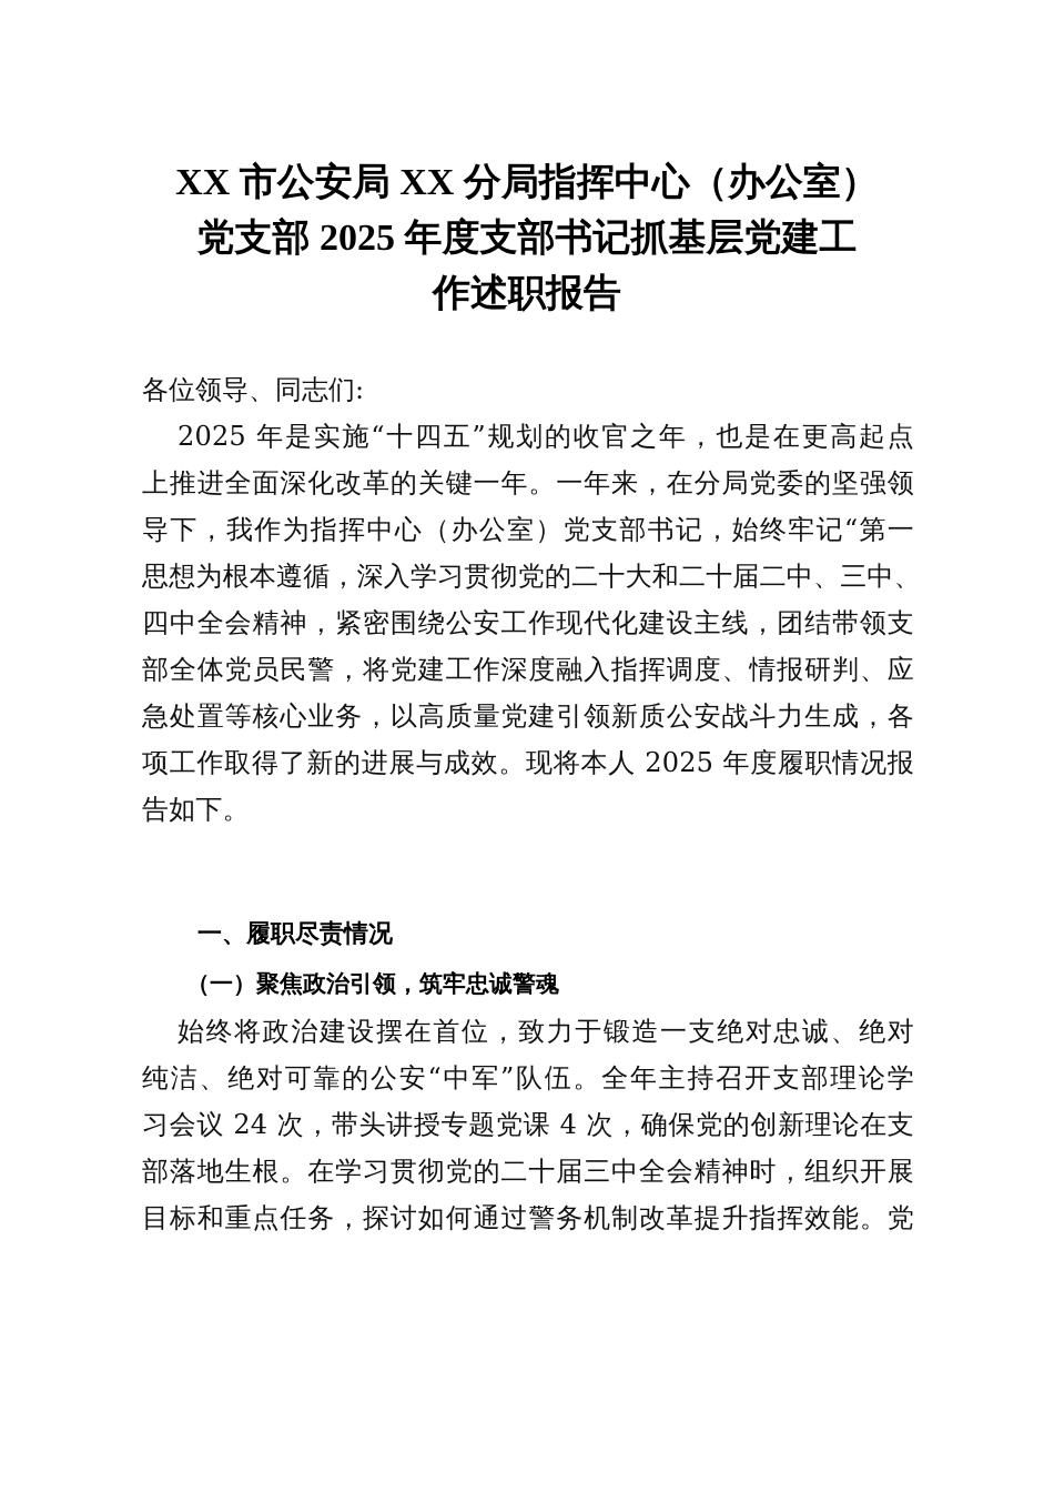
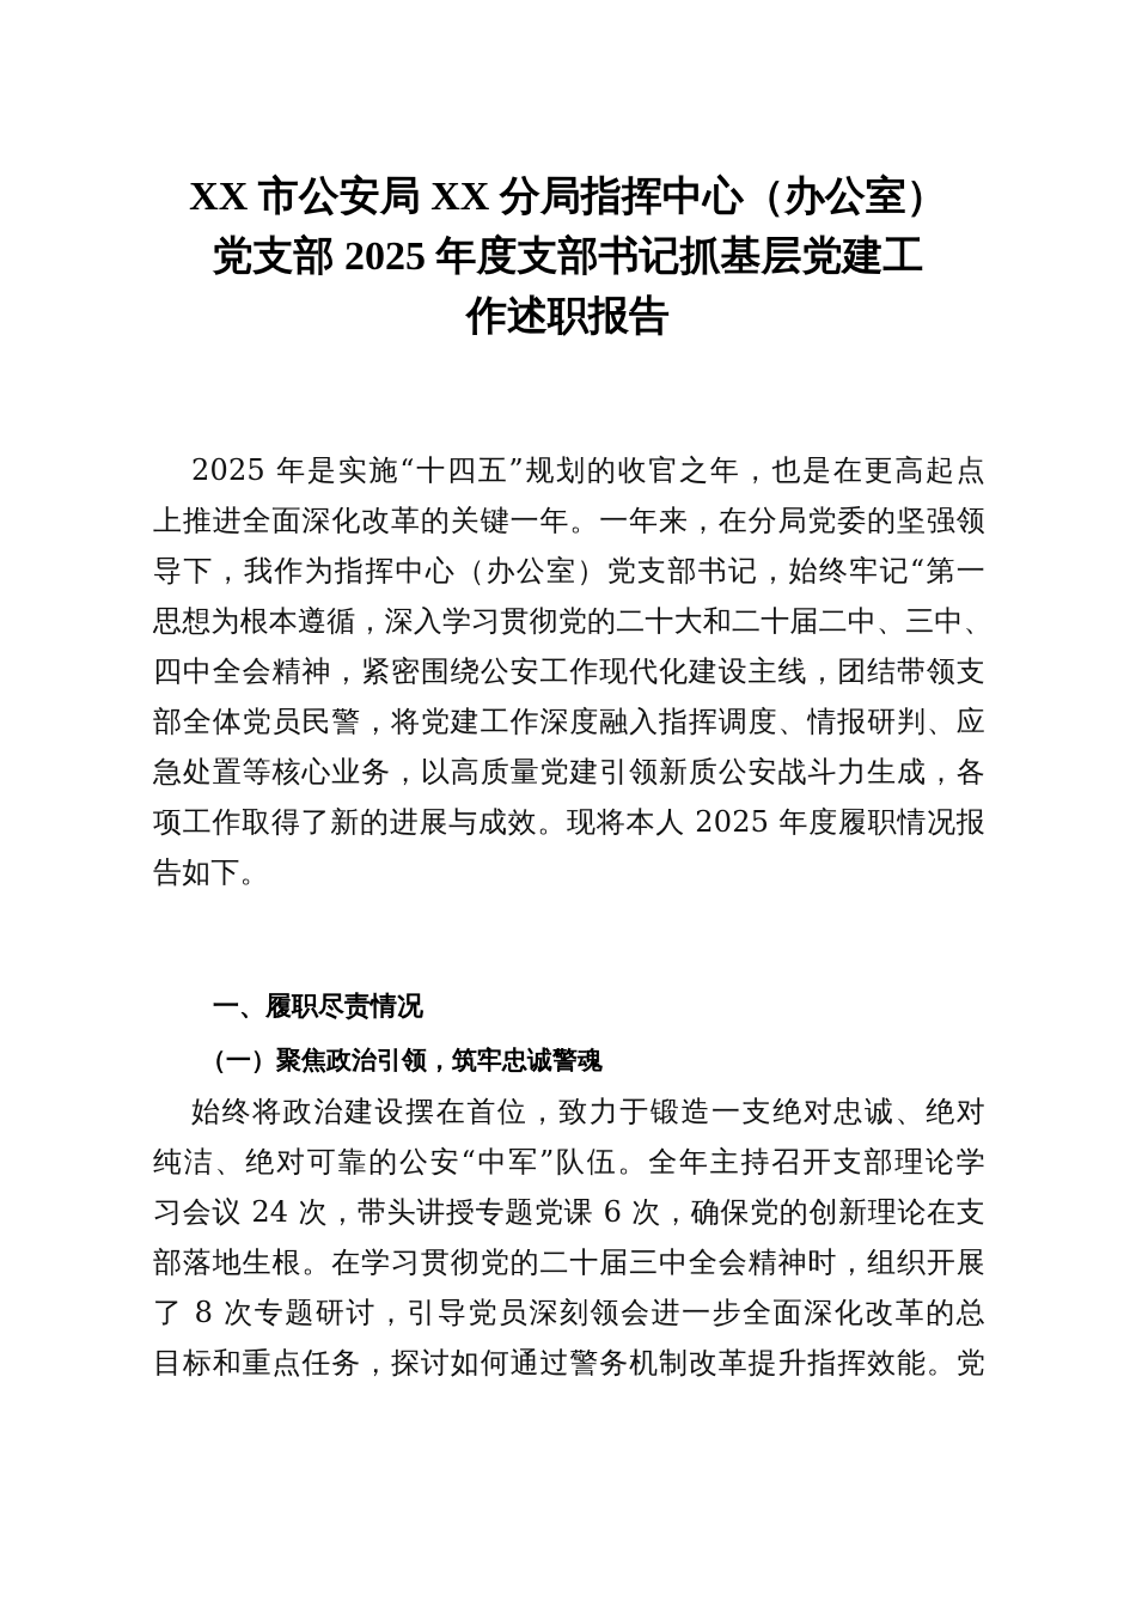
  XX 市公安局 XX 分局指挥中心（办公室）
  党支部 2025 年度支部书记抓基层党建工
  作述职报告
- 各位领导、同志们:
  2025 年是实施“十四五”规划的收官之年，也是在更高起点
  上推进全面深化改革的关键一年。一年来，在分局党委的坚强领
  导下，我作为指挥中心（办公室）党支部书记，始终牢记“第一
  思想为根本遵循，深入学习贯彻党的二十大和二十届二中、三中、
  四中全会精神，紧密围绕公安工作现代化建设主线，团结带领支
  部全体党员民警，将党建工作深度融入指挥调度、情报研判、应
  急处置等核心业务，以高质量党建引领新质公安战斗力生成，各
  项工作取得了新的进展与成效。现将本人 2025 年度履职情况报
  告如下。
  一、履职尽责情况
  （一）聚焦政治引领，筑牢忠诚警魂
  始终将政治建设摆在首位，致力于锻造一支绝对忠诚、绝对
  纯洁、绝对可靠的公安“中军”队伍。全年主持召开支部理论学
- 习会议 24 次，带头讲授专题党课 4 次，确保党的创新理论在支
+ 习会议 24 次，带头讲授专题党课 6 次，确保党的创新理论在支
  部落地生根。在学习贯彻党的二十届三中全会精神时，组织开展
+ 了 8 次专题研讨，引导党员深刻领会进一步全面深化改革的总
  目标和重点任务，探讨如何通过警务机制改革提升指挥效能。党
